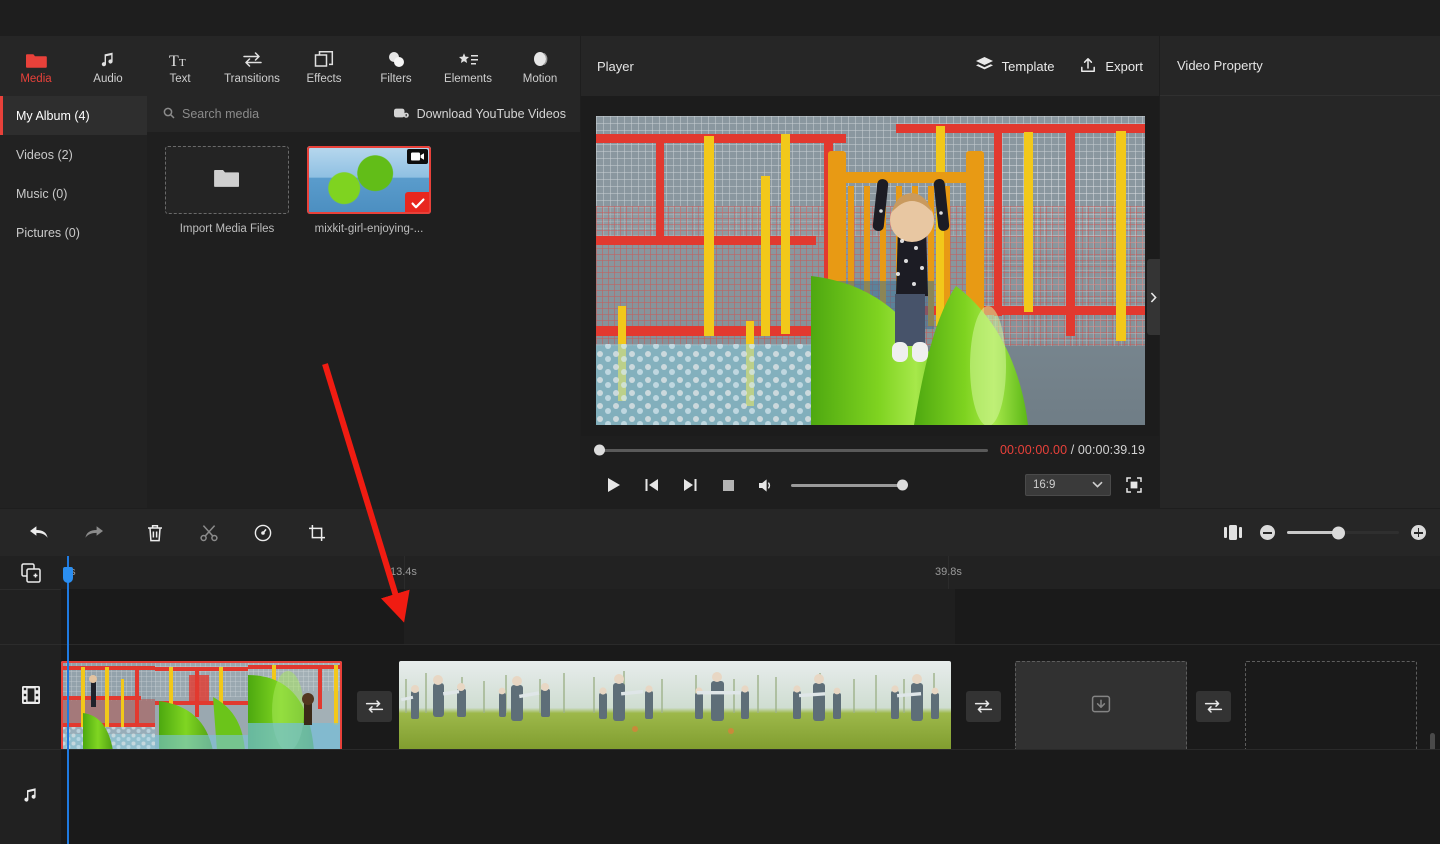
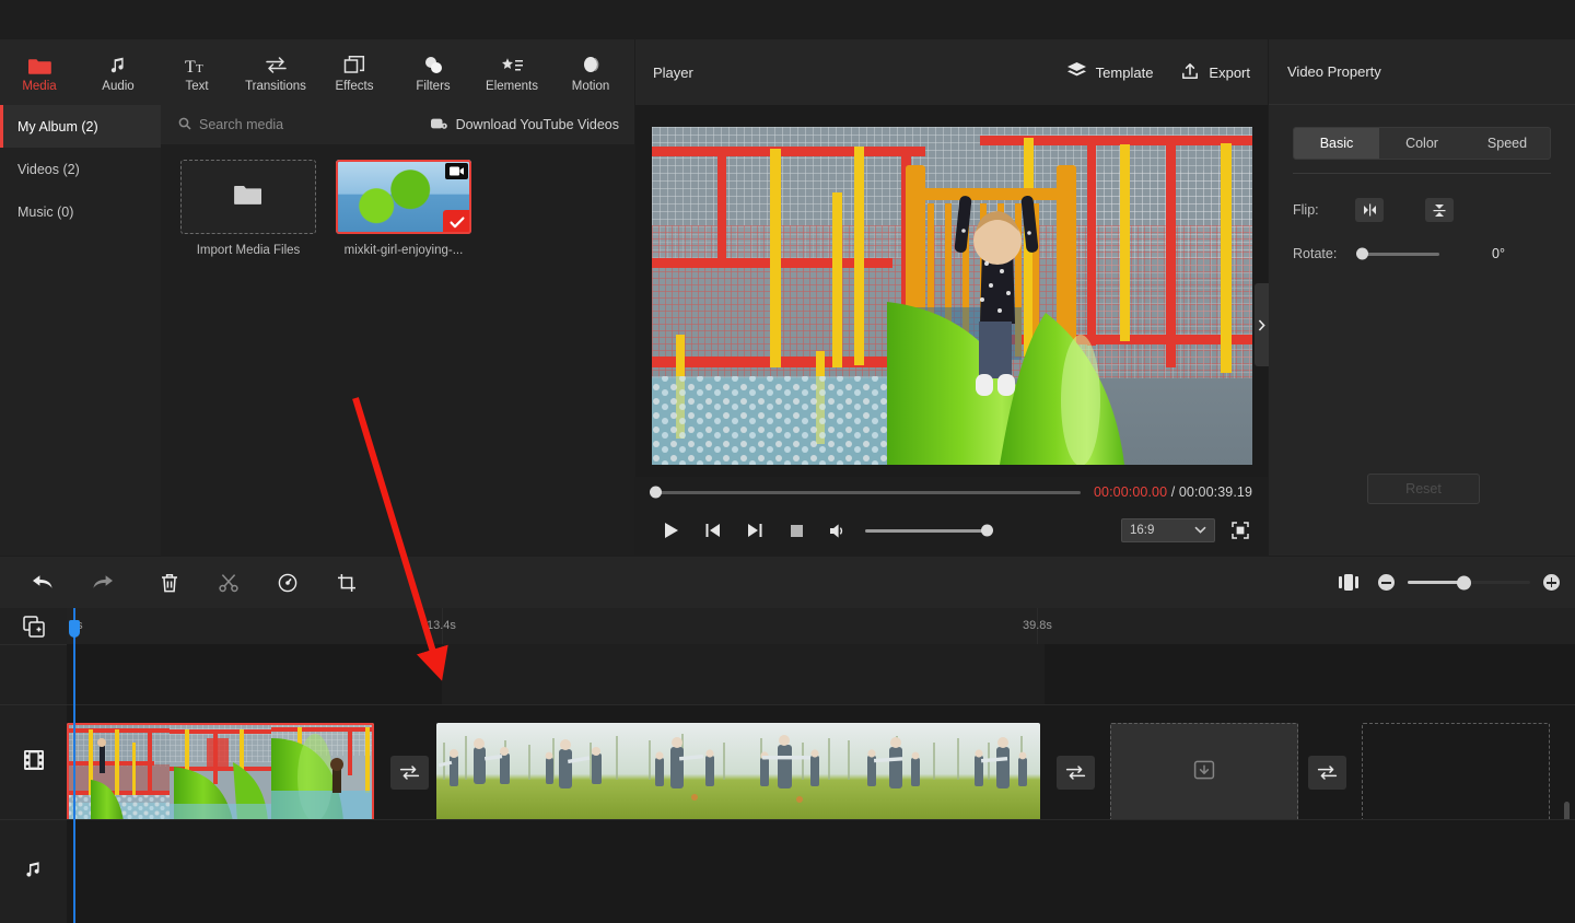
  Media
  Audio
  T
  T
  Text
  Transitions
  Effects
  Filters
  Elements
  Motion
- My Album (4)
+ My Album (2)
  Videos (2)
  Music (0)
- Pictures (0)
  Search media
  Download YouTube Videos
  Import Media Files
  mixkit-girl-enjoying-...
  Player
  Template
  Export
  00:00:00.00 / 00:00:39.19
  16:9
  Video Property
+ Basic
+ Color
+ Speed
+ Flip:
+ Rotate:
+ 0°
+ Reset
  13.4s
  39.8s
